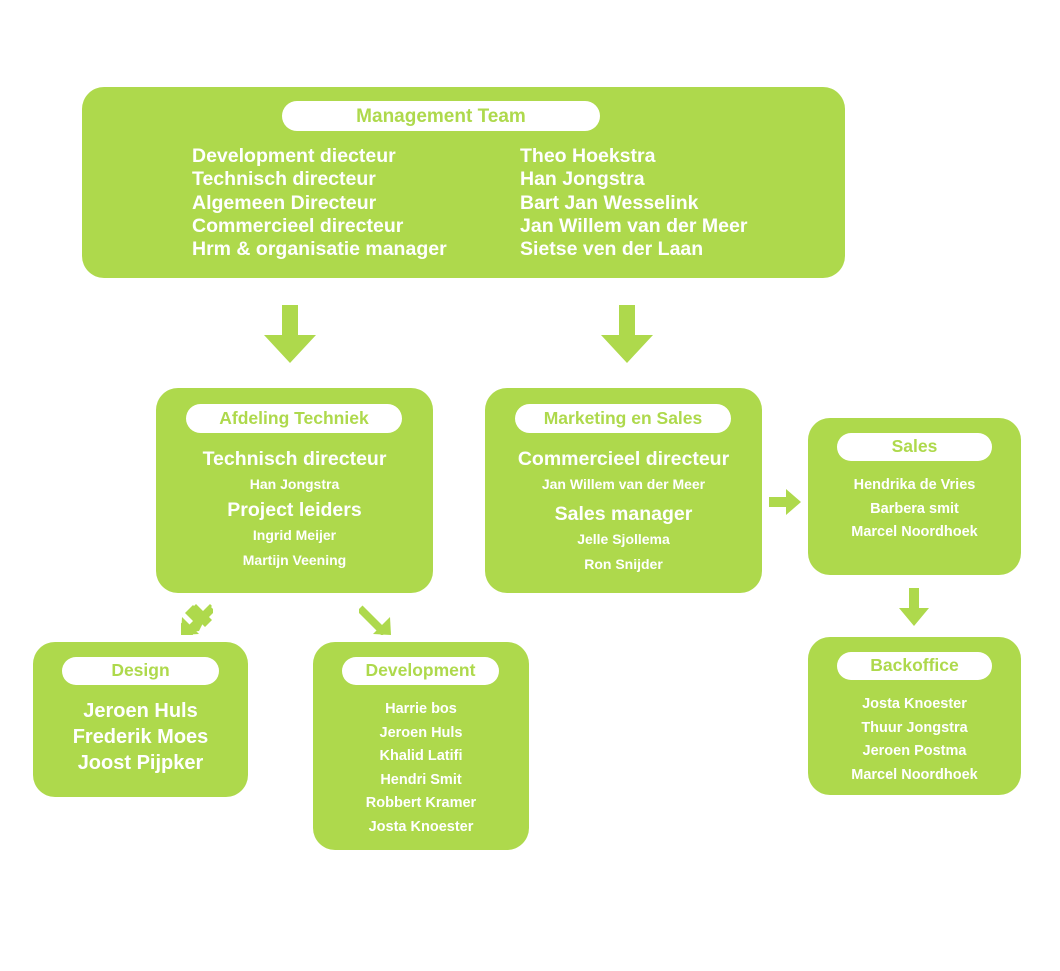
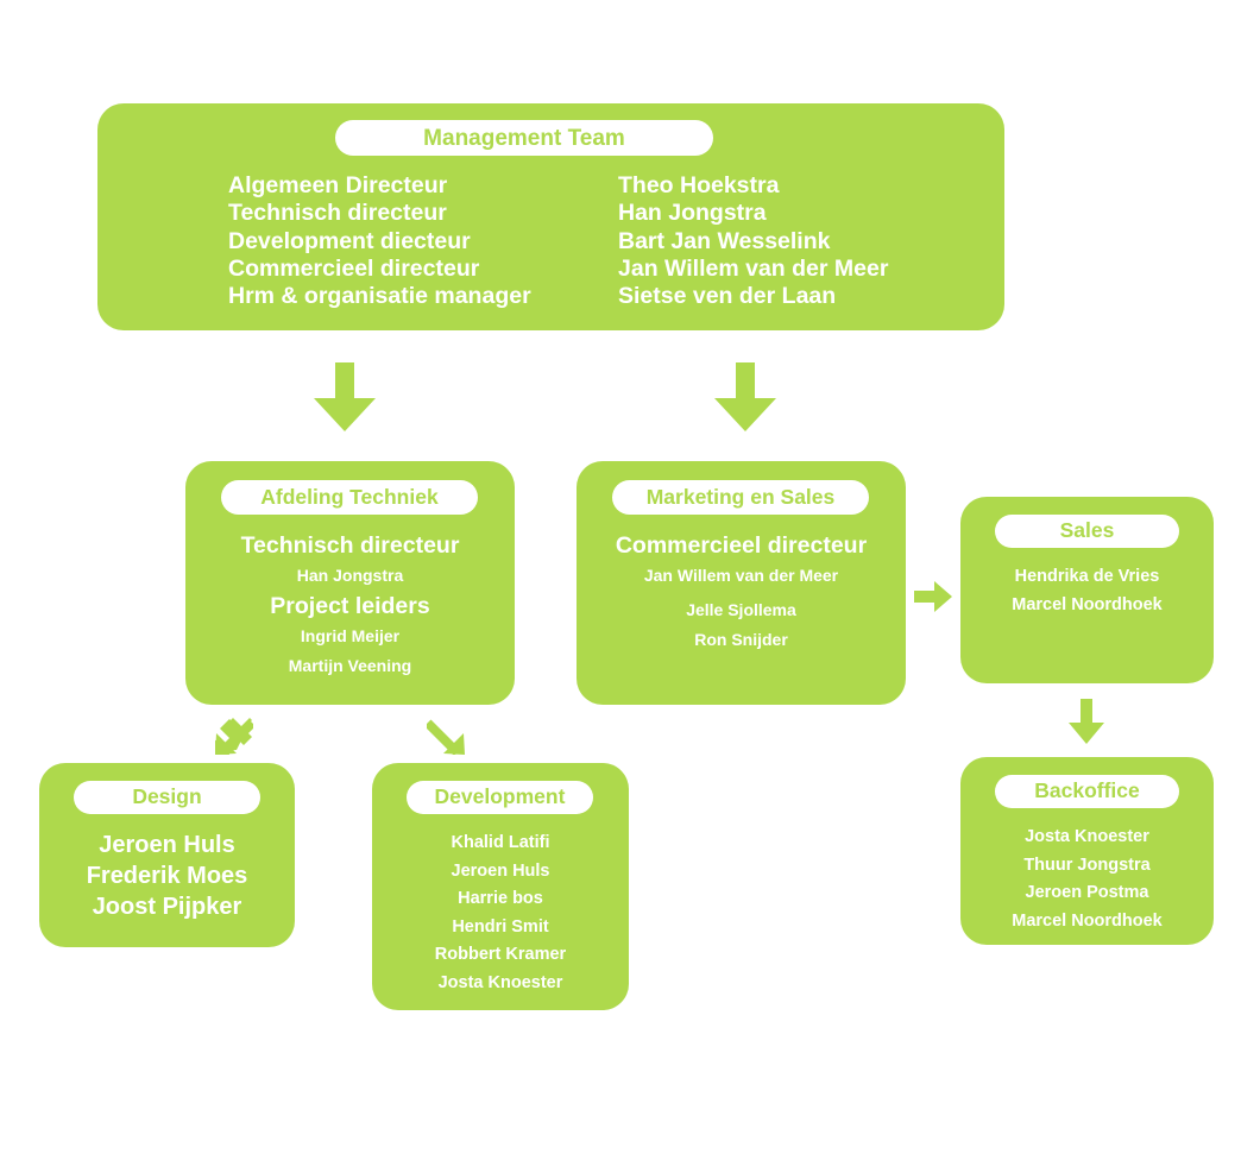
  Management Team
- Development diecteur
+ Algemeen Directeur
  Technisch directeur
- Algemeen Directeur
+ Development diecteur
  Commercieel directeur
  Hrm & organisatie manager
  Theo Hoekstra
  Han Jongstra
  Bart Jan Wesselink
  Jan Willem van der Meer
  Sietse ven der Laan
  Afdeling Techniek
  Technisch directeur
  Han Jongstra
  Project leiders
  Ingrid Meijer
  Martijn Veening
  Marketing en Sales
  Commercieel directeur
  Jan Willem van der Meer
- Sales manager
  Jelle Sjollema
  Ron Snijder
  Sales
  Hendrika de Vries
- Barbera smit
  Marcel Noordhoek
  Backoffice
  Josta Knoester
  Thuur Jongstra
  Jeroen Postma
  Marcel Noordhoek
  Design
  Jeroen Huls
  Frederik Moes
  Joost Pijpker
  Development
- Harrie bos
+ Khalid Latifi
  Jeroen Huls
- Khalid Latifi
+ Harrie bos
  Hendri Smit
  Robbert Kramer
  Josta Knoester
